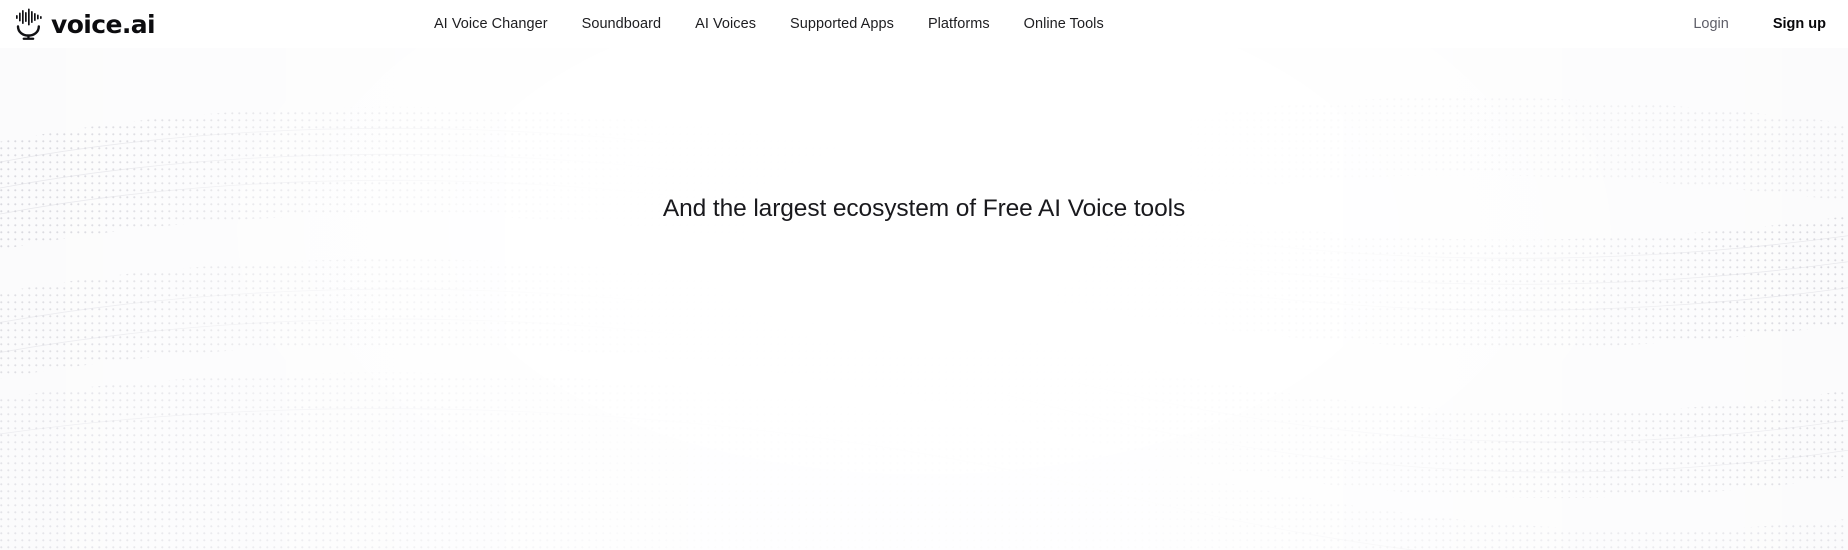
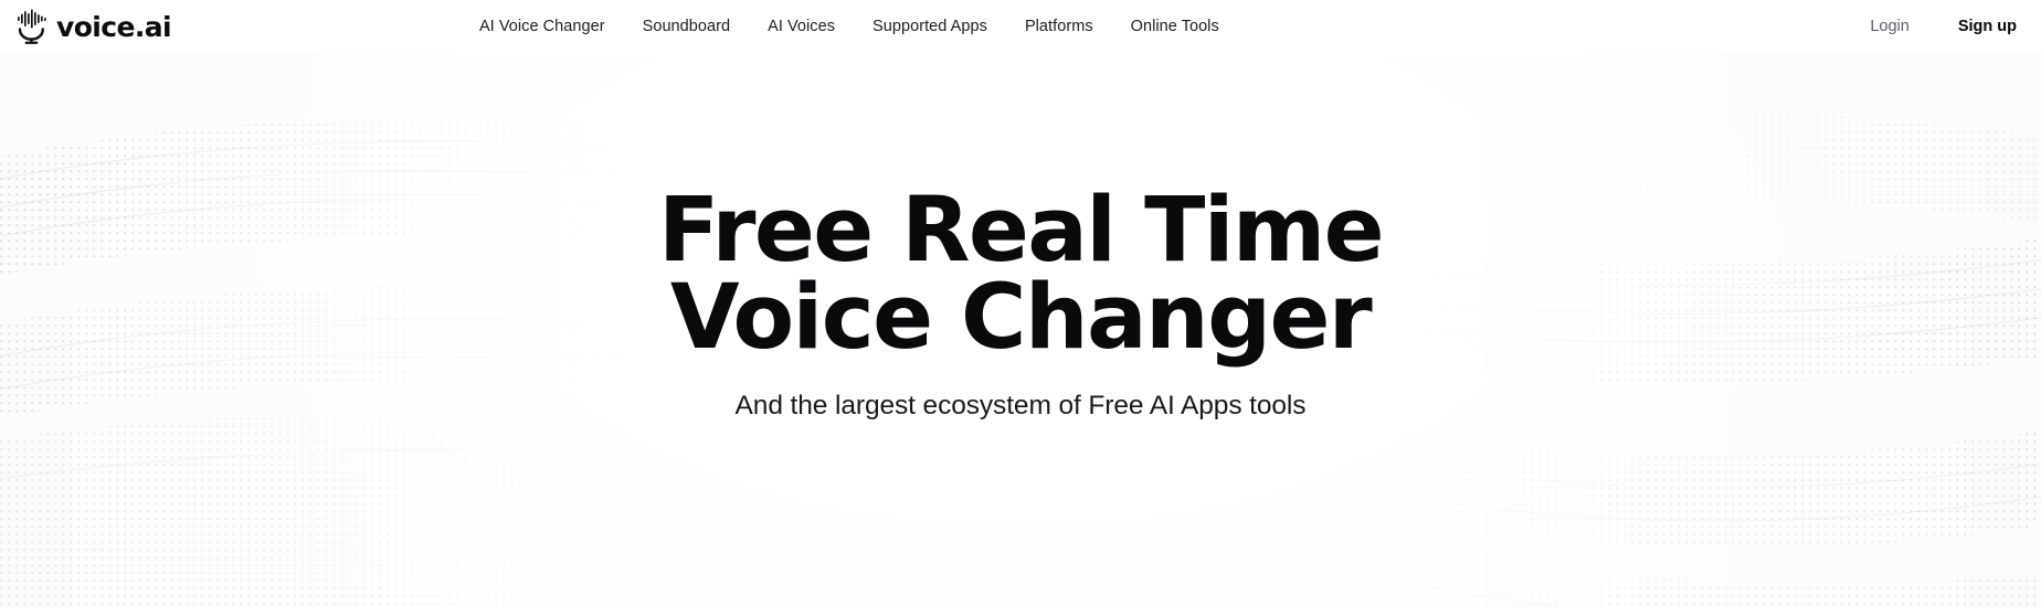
  voice.ai
  AI Voice Changer
  Soundboard
  AI Voices
  Supported Apps
  Platforms
  Online Tools
  Login
  Sign up
+ Free Real Time
+ Voice Changer
- And the largest ecosystem of Free AI Voice tools
+ And the largest ecosystem of Free AI Apps tools
